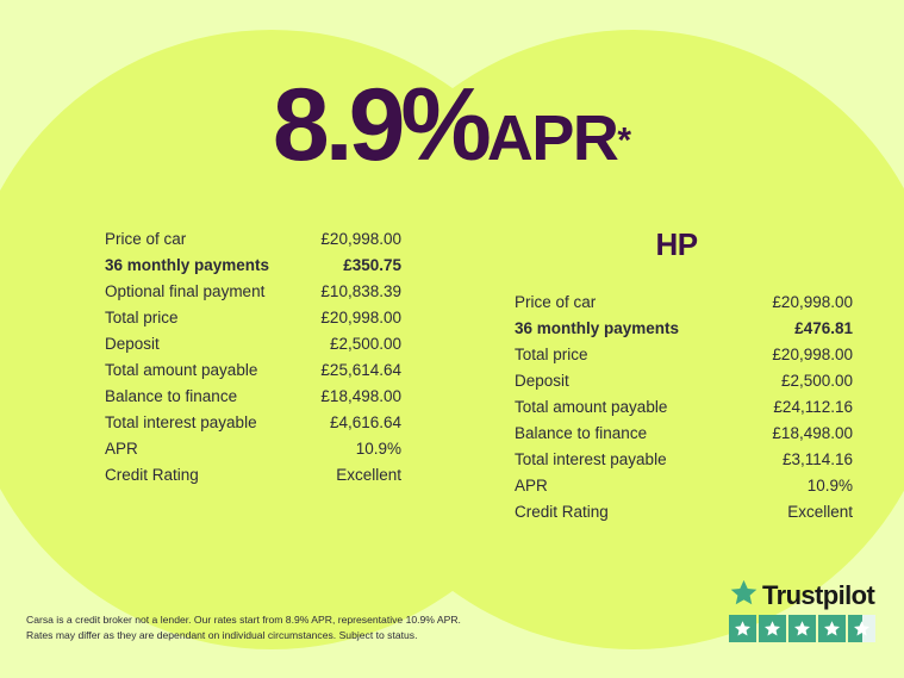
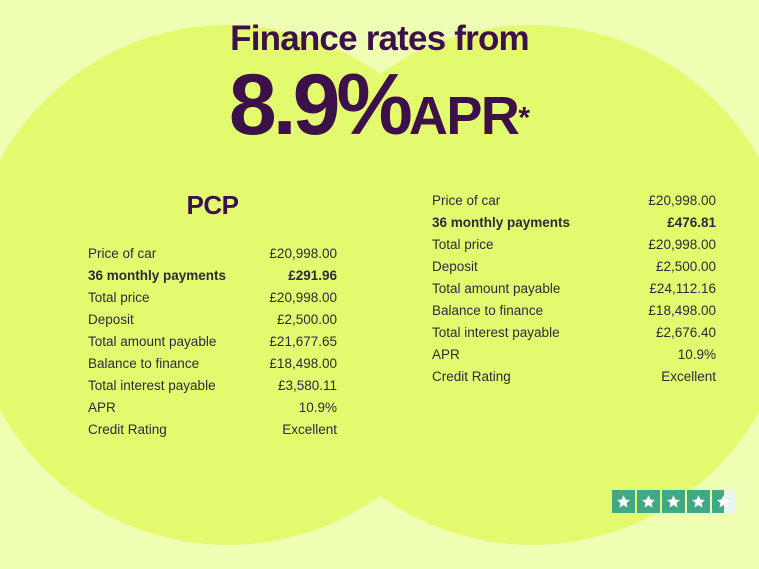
+ Finance rates from
  8.9%APR*
+ PCP
  Price of car
  £20,998.00
  36 monthly payments
- £350.75
+ £291.96
- Optional final payment
- £10,838.39
  Total price
  £20,998.00
  Deposit
  £2,500.00
  Total amount payable
- £25,614.64
+ £21,677.65
  Balance to finance
  £18,498.00
  Total interest payable
- £4,616.64
+ £3,580.11
  APR
  10.9%
  Credit Rating
  Excellent
- HP
  Price of car
  £20,998.00
  36 monthly payments
  £476.81
  Total price
  £20,998.00
  Deposit
  £2,500.00
  Total amount payable
  £24,112.16
  Balance to finance
  £18,498.00
  Total interest payable
- £3,114.16
+ £2,676.40
  APR
  10.9%
  Credit Rating
  Excellent
- Carsa is a credit broker not a lender. Our rates start from 8.9% APR, representative 10.9% APR.
- Rates may differ as they are dependant on individual circumstances. Subject to status.
- Trustpilot
